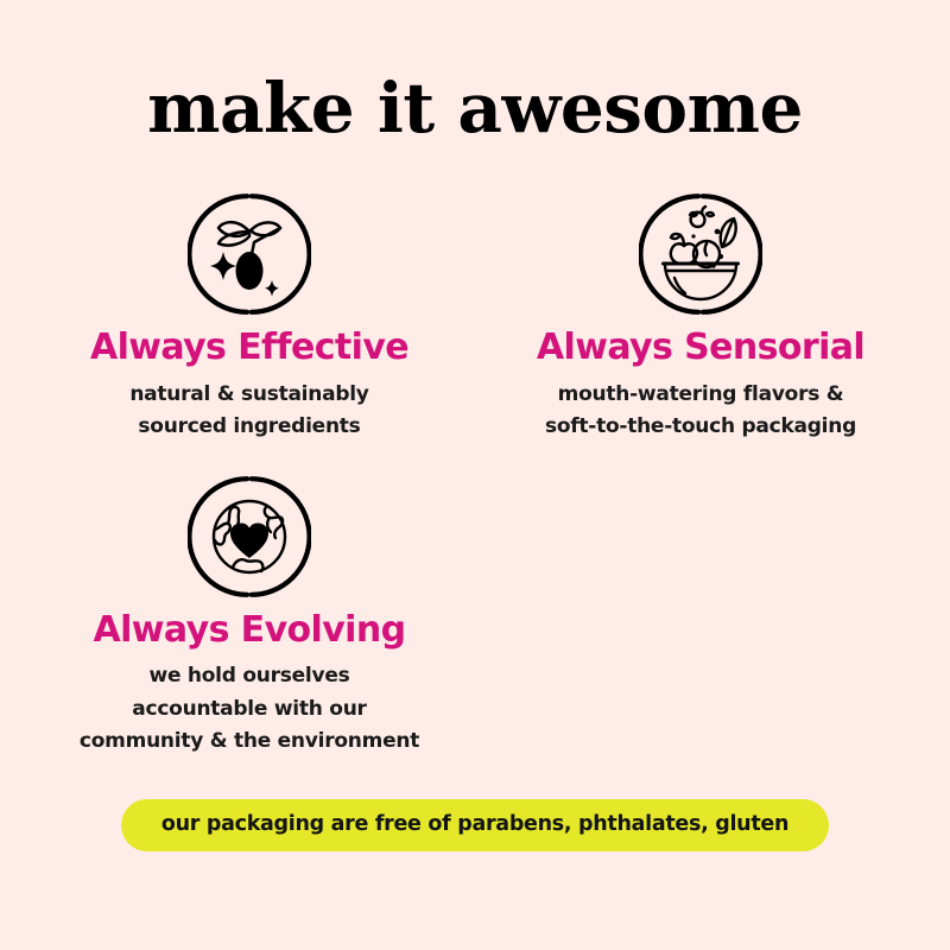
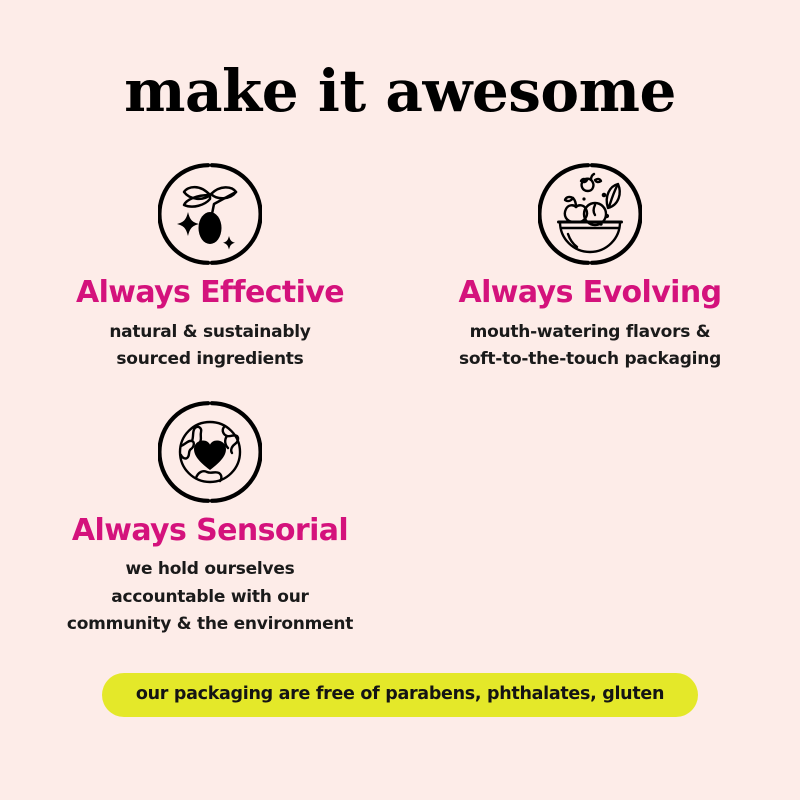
  make it awesome
  Always Effective
  natural & sustainably
  sourced ingredients
- Always Sensorial
+ Always Evolving
  mouth-watering flavors &
  soft-to-the-touch packaging
- Always Evolving
+ Always Sensorial
  we hold ourselves
  accountable with our
  community & the environment
  our packaging are free of parabens, phthalates, gluten
